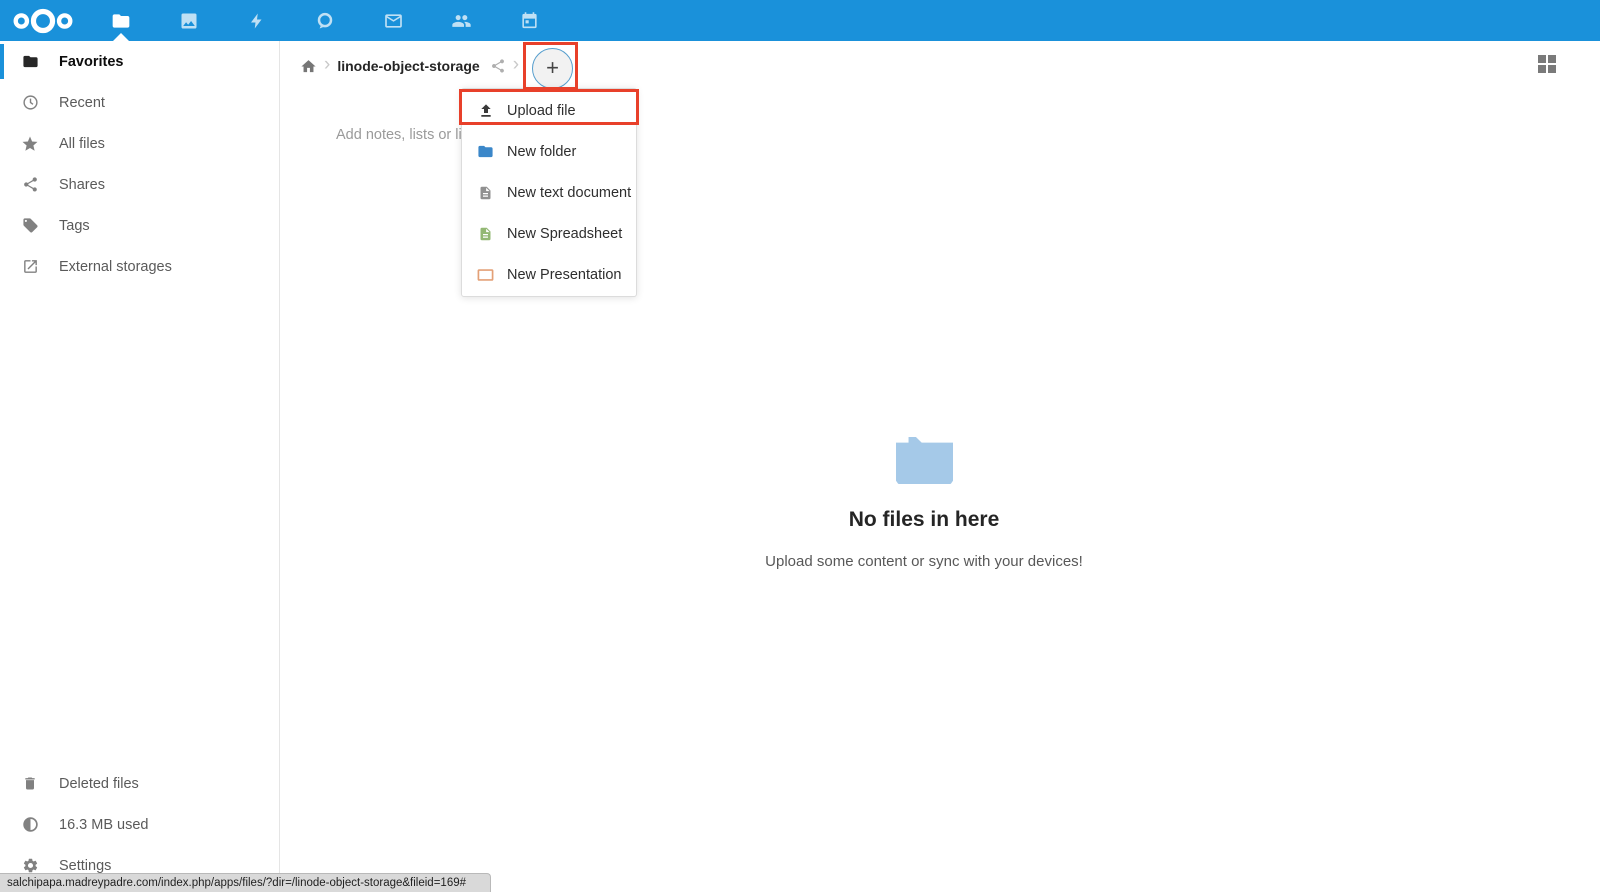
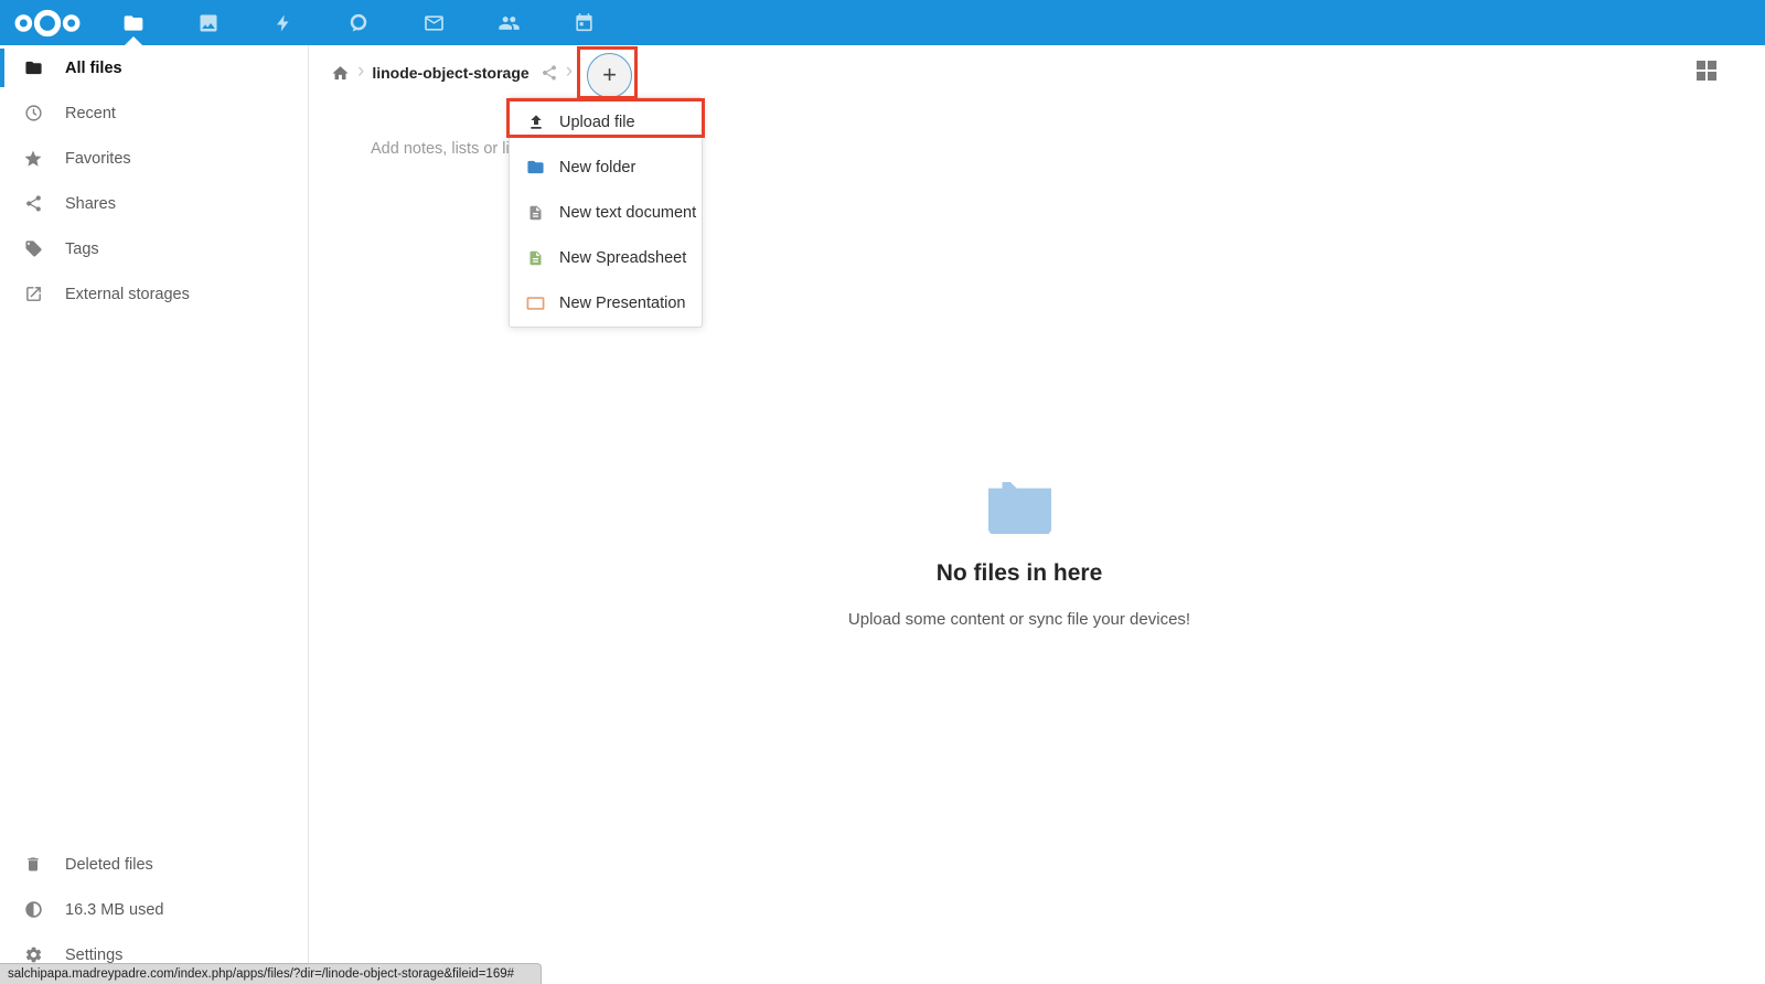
- Favorites
+ All files
  Recent
- All files
+ Favorites
  Shares
  Tags
  External storages
  Deleted files
  16.3 MB used
  Settings
  ›
  linode-object-storage
  ›
  +
  Add notes, lists or l
  Upload file
  New folder
  New text document
  New Spreadsheet
  New Presentation
  No files in here
- Upload some content or sync with your devices!
+ Upload some content or sync file your devices!
  salchipapa.madreypadre.com/index.php/apps/files/?dir=/linode-object-storage&fileid=169#
